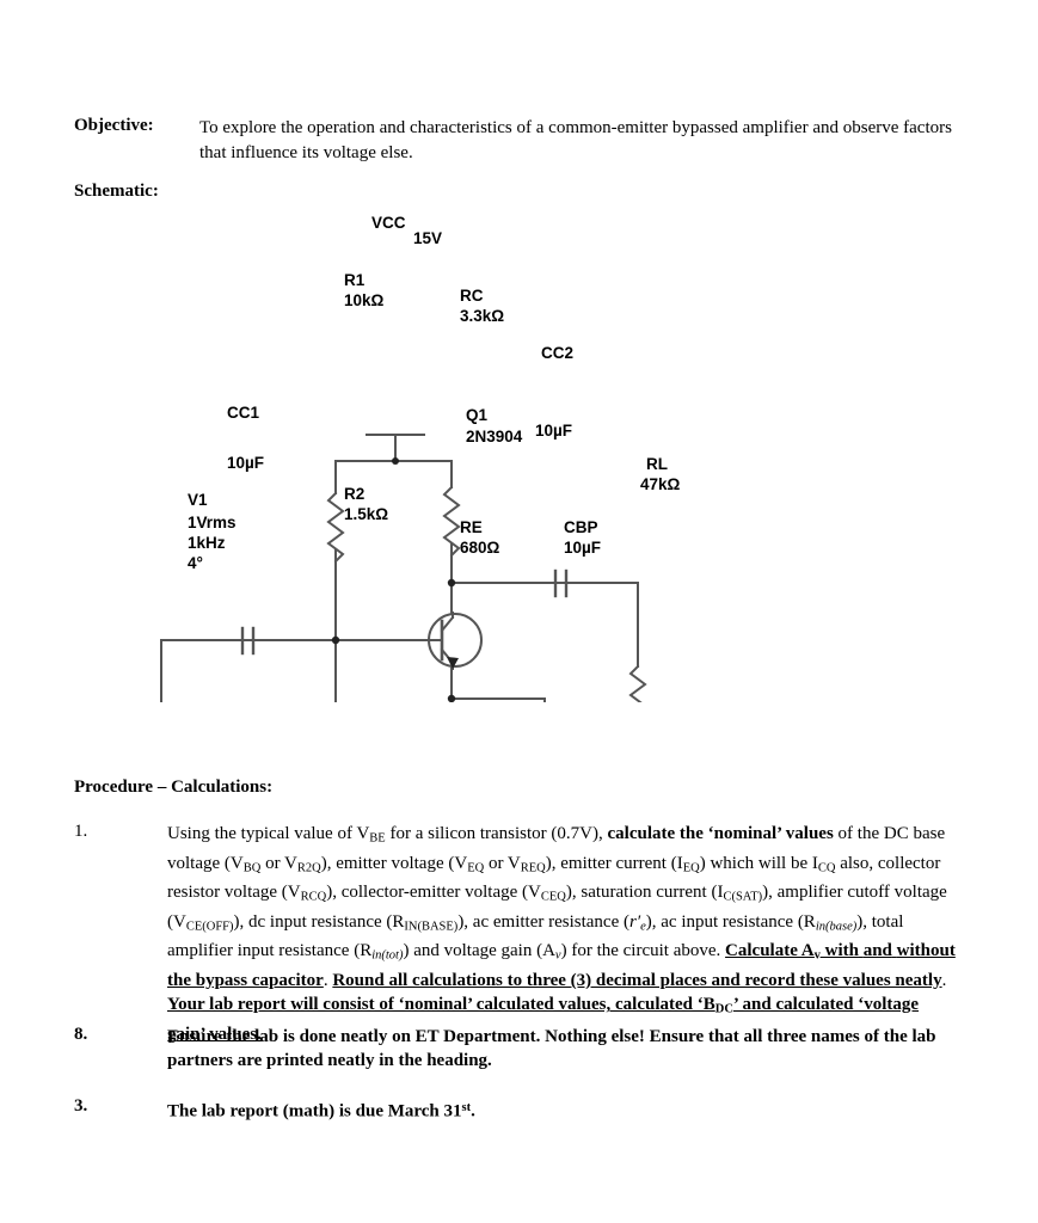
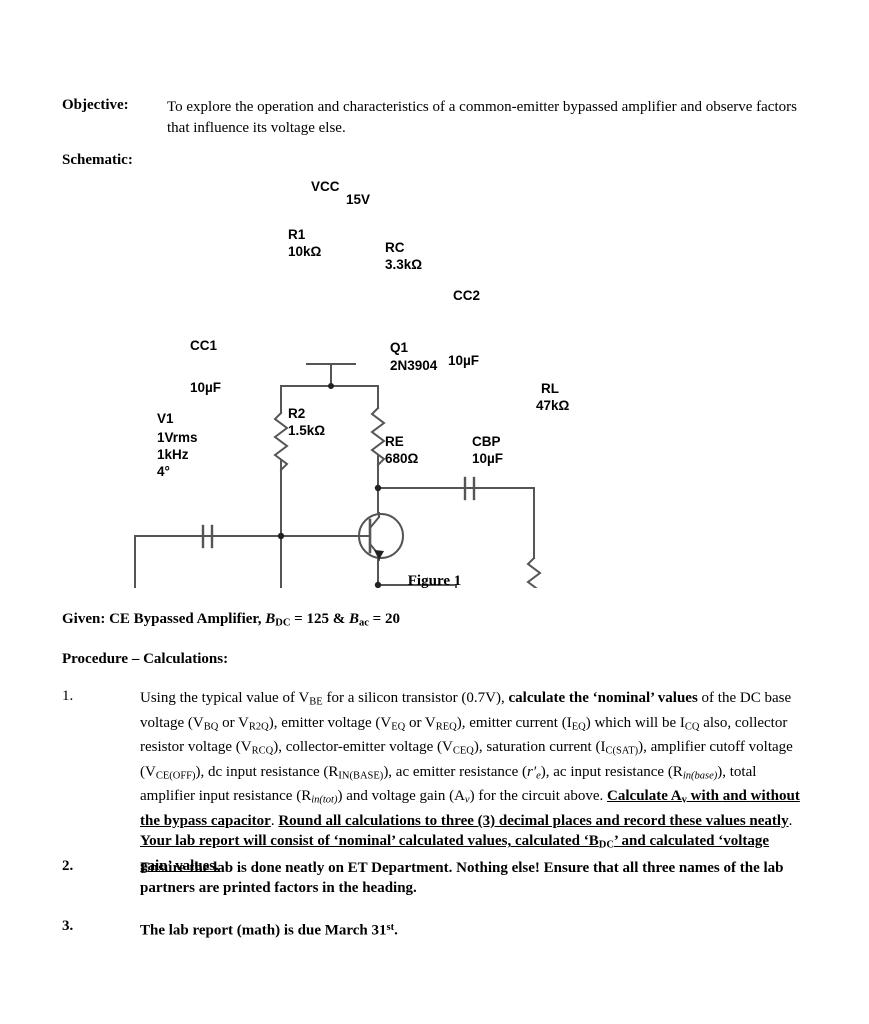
  Objective:
  To explore the operation and characteristics of a common-emitter bypassed amplifier and observe factors that influence its voltage else.
  Schematic:
  VCC
  15V
  R1
  10kΩ
  RC
  3.3kΩ
  CC2
  10µF
  CC1
  10µF
  Q1
  2N3904
  RL
  47kΩ
  R2
  1.5kΩ
  RE
  680Ω
  CBP
  10µF
  V1
  1Vrms
  1kHz
  4°
+ Figure 1
+ Given: CE Bypassed Amplifier, BDC = 125 & Bac = 20
  Procedure – Calculations:
  1.
  Using the typical value of VBE for a silicon transistor (0.7V), calculate the ‘nominal’ values of the DC base voltage (VBQ or VR2Q), emitter voltage (VEQ or VREQ), emitter current (IEQ) which will be ICQ also, collector resistor voltage (VRCQ), collector-emitter voltage (VCEQ), saturation current (IC(SAT)), amplifier cutoff voltage (VCE(OFF)), dc input resistance (RIN(BASE)), ac emitter resistance (r′e), ac input resistance (Rin(base)), total amplifier input resistance (Rin(tot)) and voltage gain (Av) for the circuit above. Calculate Av with and without the bypass capacitor. Round all calculations to three (3) decimal places and record these values neatly. Your lab report will consist of ‘nominal’ calculated values, calculated ‘BDC’ and calculated ‘voltage gain’ values.
- 8.
+ 2.
- Ensure the lab is done neatly on ET Department. Nothing else! Ensure that all three names of the lab partners are printed neatly in the heading.
+ Ensure the lab is done neatly on ET Department. Nothing else! Ensure that all three names of the lab partners are printed factors in the heading.
  3.
  The lab report (math) is due March 31st.
